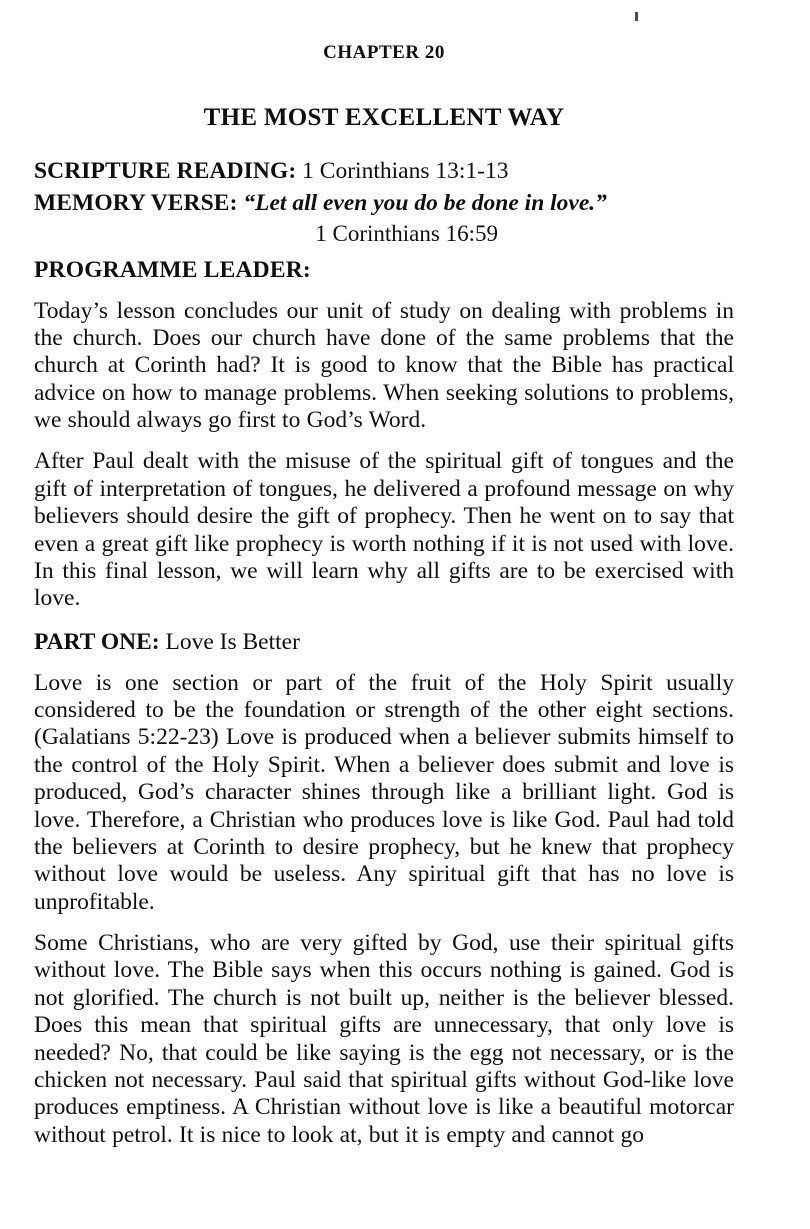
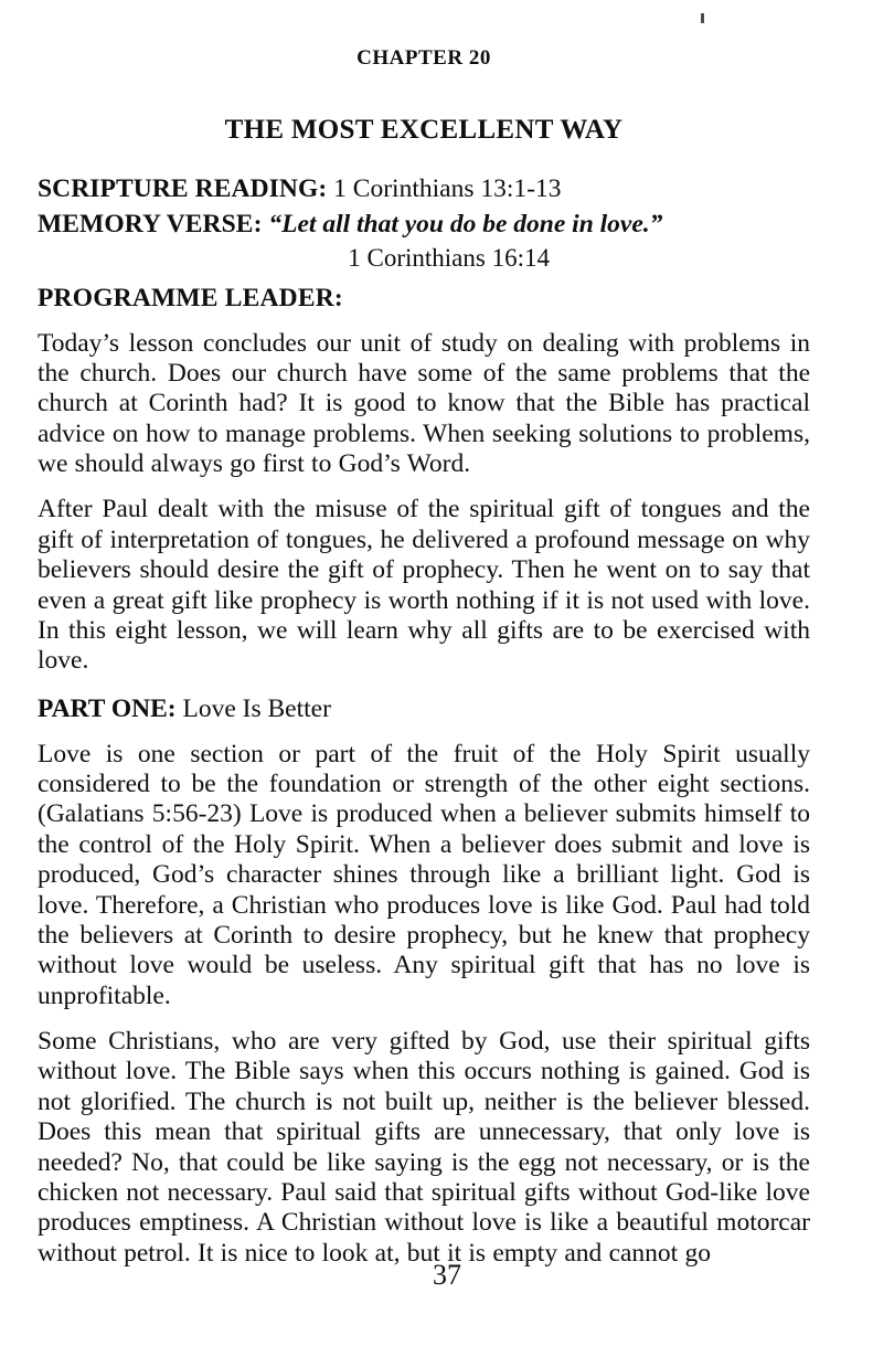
  CHAPTER 20
  THE MOST EXCELLENT WAY
  SCRIPTURE READING: 1 Corinthians 13:1-13
- MEMORY VERSE: “Let all even you do be done in love.”
+ MEMORY VERSE: “Let all that you do be done in love.”
- 1 Corinthians 16:59
+ 1 Corinthians 16:14
  PROGRAMME LEADER:
- Today’s lesson concludes our unit of study on dealing with problems in the church. Does our church have done of the same problems that the church at Corinth had? It is good to know that the Bible has practical advice on how to manage problems. When seeking solutions to problems, we should always go first to God’s Word.
+ Today’s lesson concludes our unit of study on dealing with problems in the church. Does our church have some of the same problems that the church at Corinth had? It is good to know that the Bible has practical advice on how to manage problems. When seeking solutions to problems, we should always go first to God’s Word.
- After Paul dealt with the misuse of the spiritual gift of tongues and the gift of interpretation of tongues, he delivered a profound message on why believers should desire the gift of prophecy. Then he went on to say that even a great gift like prophecy is worth nothing if it is not used with love. In this final lesson, we will learn why all gifts are to be exercised with love.
+ After Paul dealt with the misuse of the spiritual gift of tongues and the gift of interpretation of tongues, he delivered a profound message on why believers should desire the gift of prophecy. Then he went on to say that even a great gift like prophecy is worth nothing if it is not used with love. In this eight lesson, we will learn why all gifts are to be exercised with love.
  PART ONE: Love Is Better
- Love is one section or part of the fruit of the Holy Spirit usually considered to be the foundation or strength of the other eight sections. (Galatians 5:22-23) Love is produced when a believer submits himself to the control of the Holy Spirit. When a believer does submit and love is produced, God’s character shines through like a brilliant light. God is love. Therefore, a Christian who produces love is like God. Paul had told the believers at Corinth to desire prophecy, but he knew that prophecy without love would be useless. Any spiritual gift that has no love is unprofitable.
+ Love is one section or part of the fruit of the Holy Spirit usually considered to be the foundation or strength of the other eight sections. (Galatians 5:56-23) Love is produced when a believer submits himself to the control of the Holy Spirit. When a believer does submit and love is produced, God’s character shines through like a brilliant light. God is love. Therefore, a Christian who produces love is like God. Paul had told the believers at Corinth to desire prophecy, but he knew that prophecy without love would be useless. Any spiritual gift that has no love is unprofitable.
  Some Christians, who are very gifted by God, use their spiritual gifts without love. The Bible says when this occurs nothing is gained. God is not glorified. The church is not built up, neither is the believer blessed. Does this mean that spiritual gifts are unnecessary, that only love is needed? No, that could be like saying is the egg not necessary, or is the chicken not necessary. Paul said that spiritual gifts without God-like love produces emptiness. A Christian without love is like a beautiful motorcar without petrol. It is nice to look at, but it is empty and cannot go
+ 37
